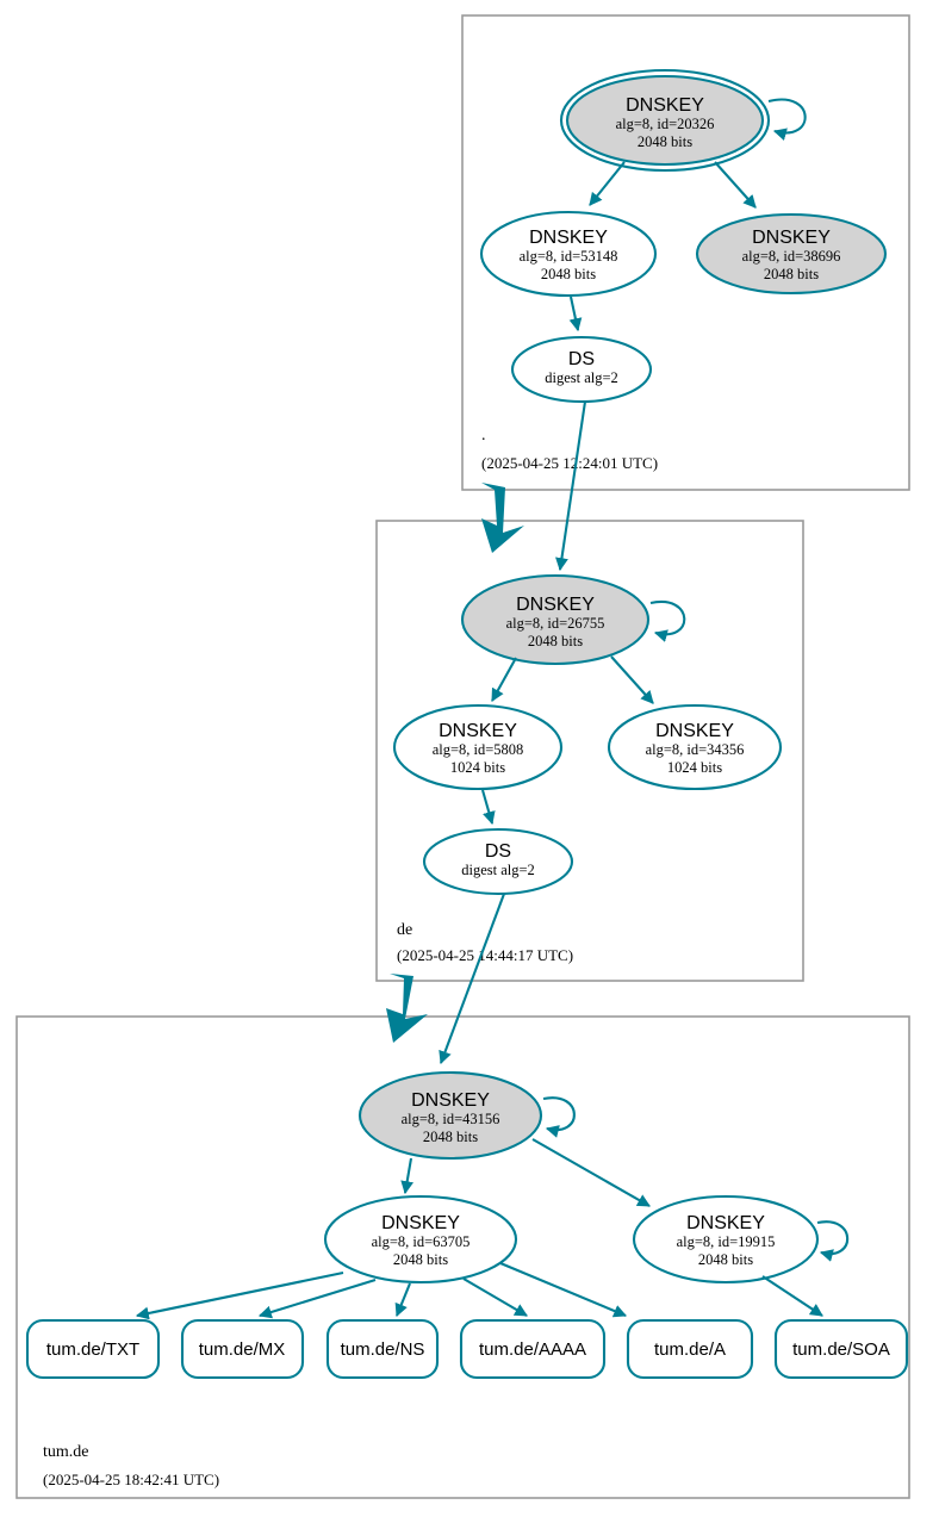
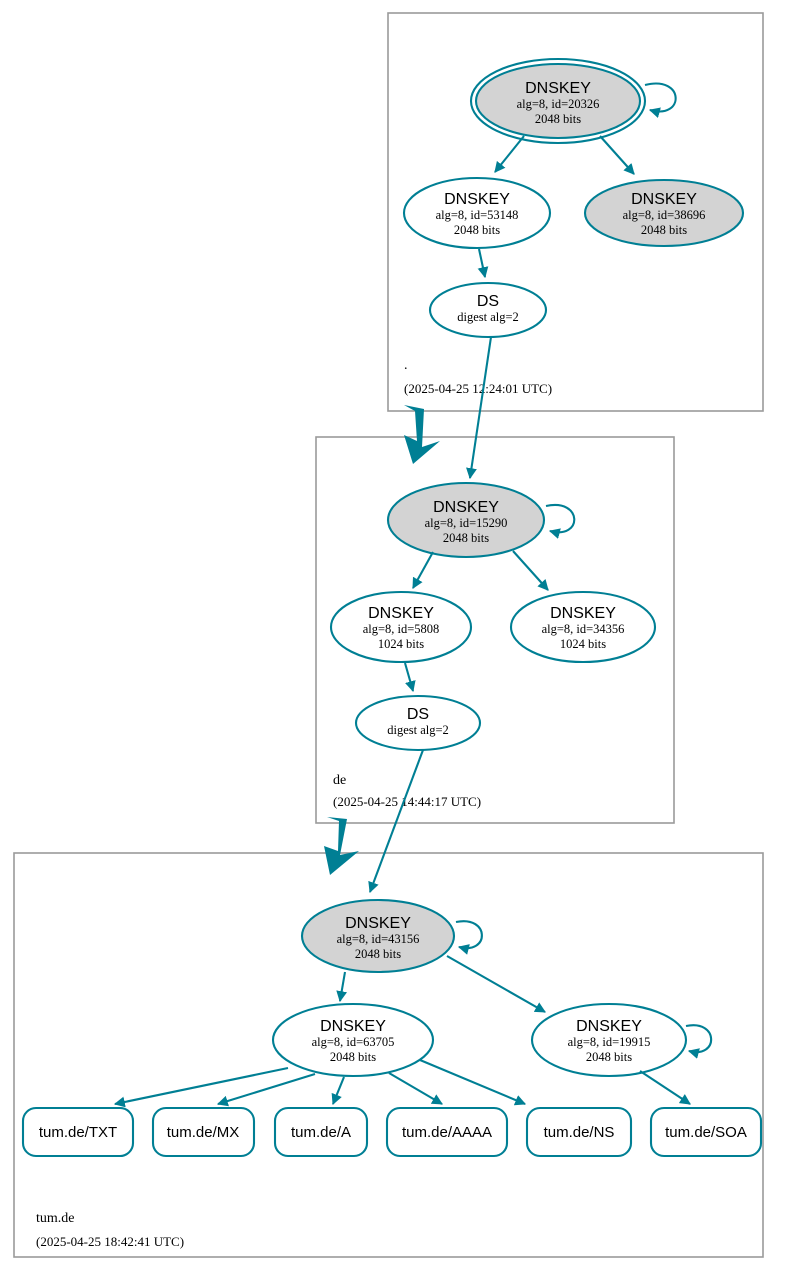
  DNSKEY
  alg=8, id=20326
  2048 bits
  DNSKEY
  alg=8, id=53148
  2048 bits
  DNSKEY
  alg=8, id=38696
  2048 bits
  DS
  digest alg=2
  .
  (2025-04-25 12:24:01 UTC)
  DNSKEY
- alg=8, id=26755
+ alg=8, id=15290
  2048 bits
  DNSKEY
  alg=8, id=5808
  1024 bits
  DNSKEY
  alg=8, id=34356
  1024 bits
  DS
  digest alg=2
  de
  (2025-04-254:44:17 UTC)
  DNSKEY
  alg=8, id=43156
  2048 bits
  DNSKEY
  alg=8, id=63705
  2048 bits
  DNSKEY
  alg=8, id=19915
  2048 bits
  tum.de/TXT
  tum.de/MX
- tum.de/NS
+ tum.de/A
  tum.de/AAAA
- tum.de/A
+ tum.de/NS
  tum.de/SOA
  tum.de
  (2025-04-25 18:42:41 UTC)
